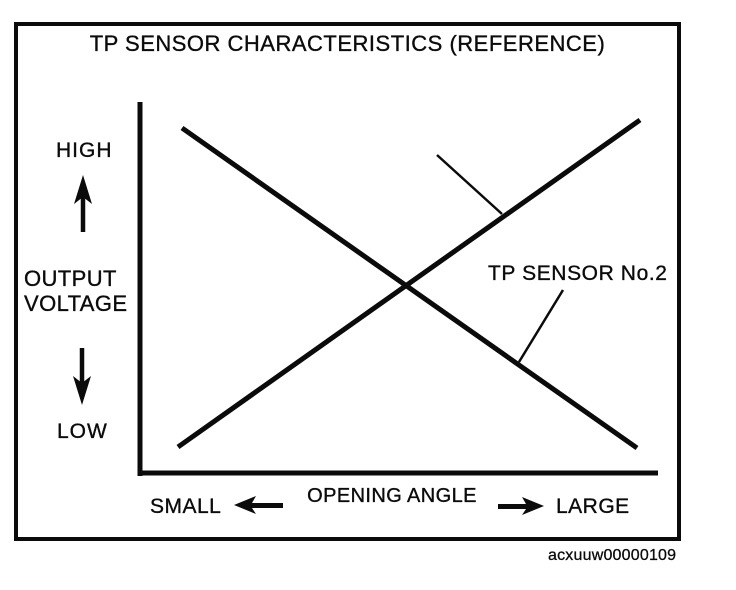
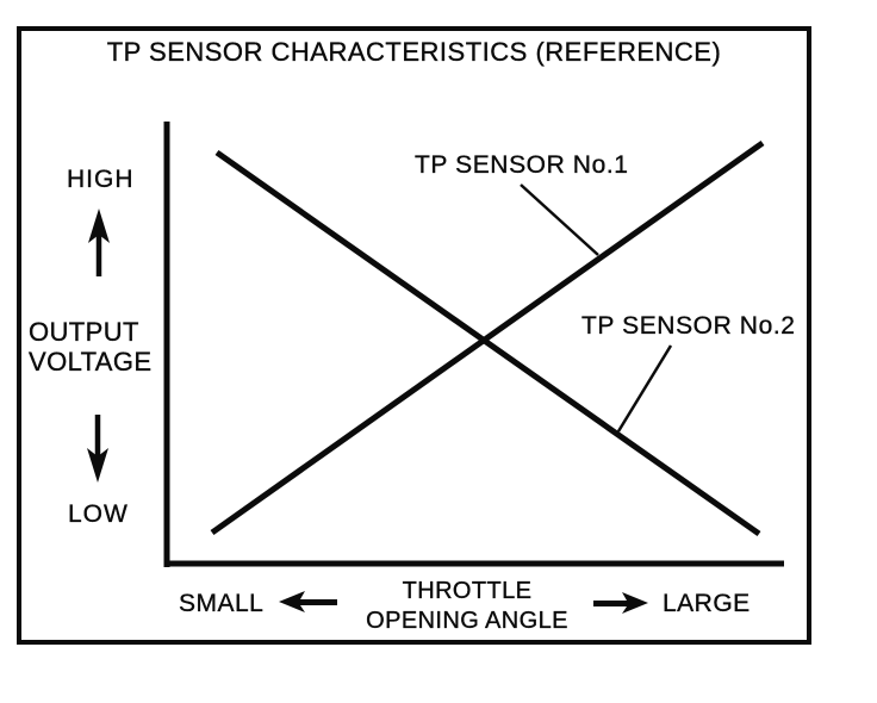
  TP SENSOR CHARACTERISTICS (REFERENCE)
+ TP SENSOR No.1
  TP SENSOR No.2
  HIGH
  OUTPUT
  VOLTAGE
  LOW
  SMALL
+ THROTTLE
  OPENING ANGLE
  LARGE
- acxuuw00000109
